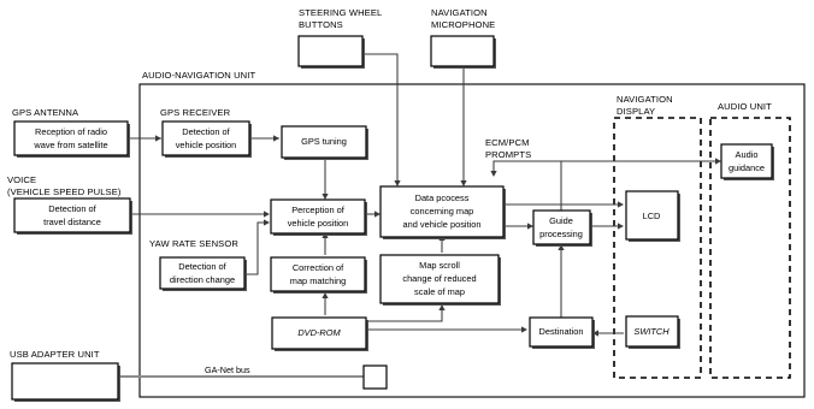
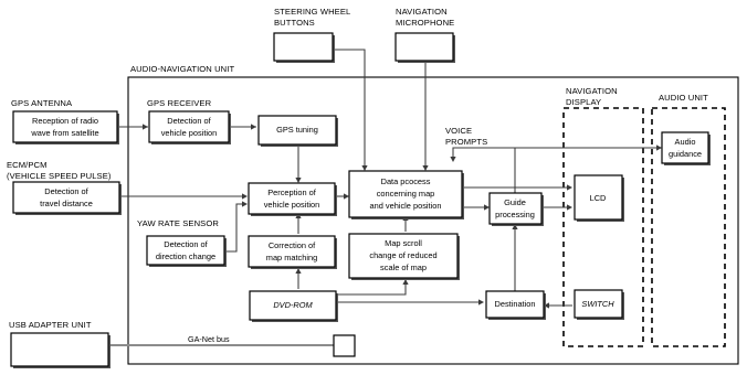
  STEERING WHEEL
  BUTTONS
  NAVIGATION
  MICROPHONE
  AUDIO-NAVIGATION UNIT
  GPS ANTENNA
  Reception of radio
  wave from satellite
  GPS RECEIVER
  Detection of
  vehicle position
  GPS tuning
- VOICE
+ ECM/PCM
  (VEHICLE SPEED PULSE)
  Detection of
  travel distance
  YAW RATE SENSOR
  Detection of
  direction change
  Perception of
  vehicle position
  Correction of
  map matching
  DVD-ROM
  Data pcocess
  concerning map
  and vehicle position
  Map scroll
  change of reduced
  scale of map
- ECM/PCM
+ VOICE
  PROMPTS
  Guide
  processing
  Destination
  NAVIGATION
  DISPLAY
  LCD
  SWITCH
  AUDIO UNIT
  Audio
  guidance
  USB ADAPTER UNIT
  GA-Net bus
